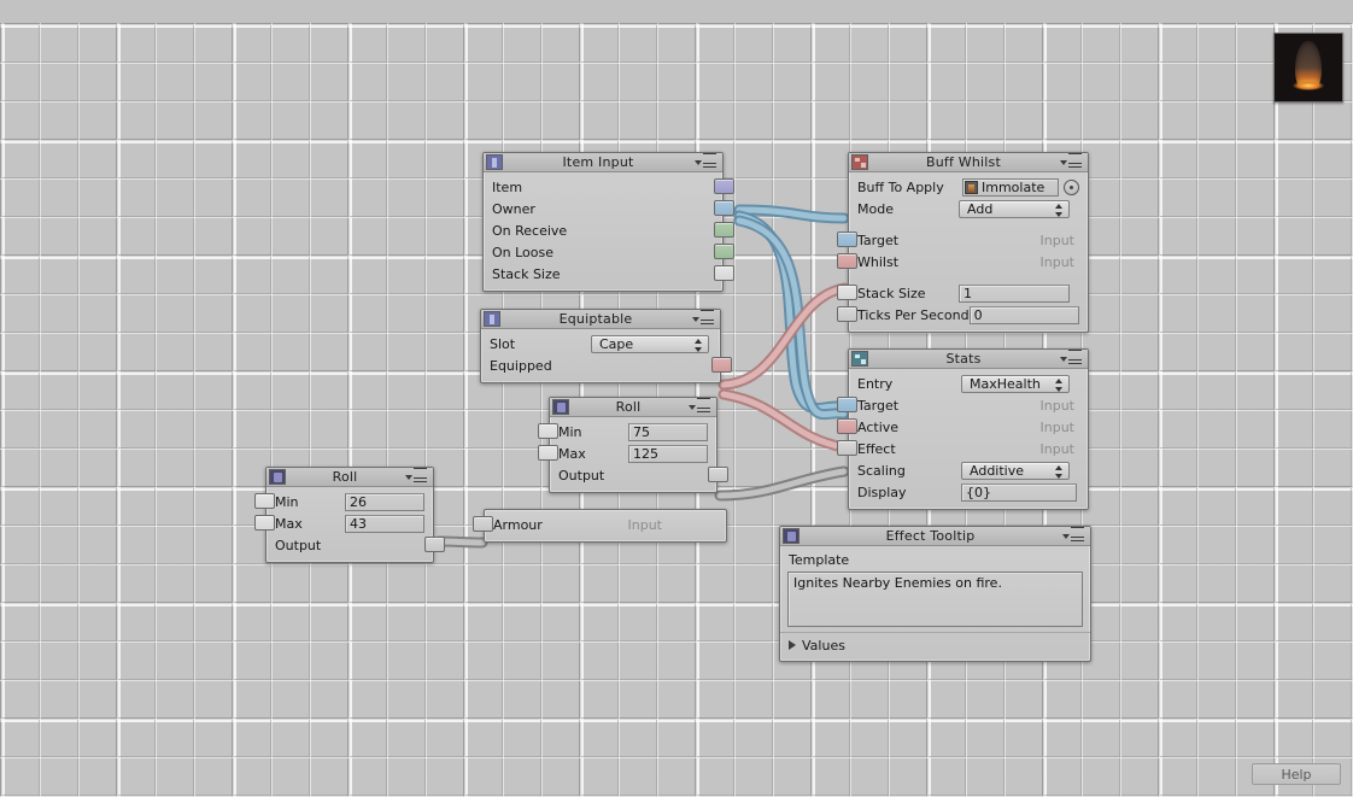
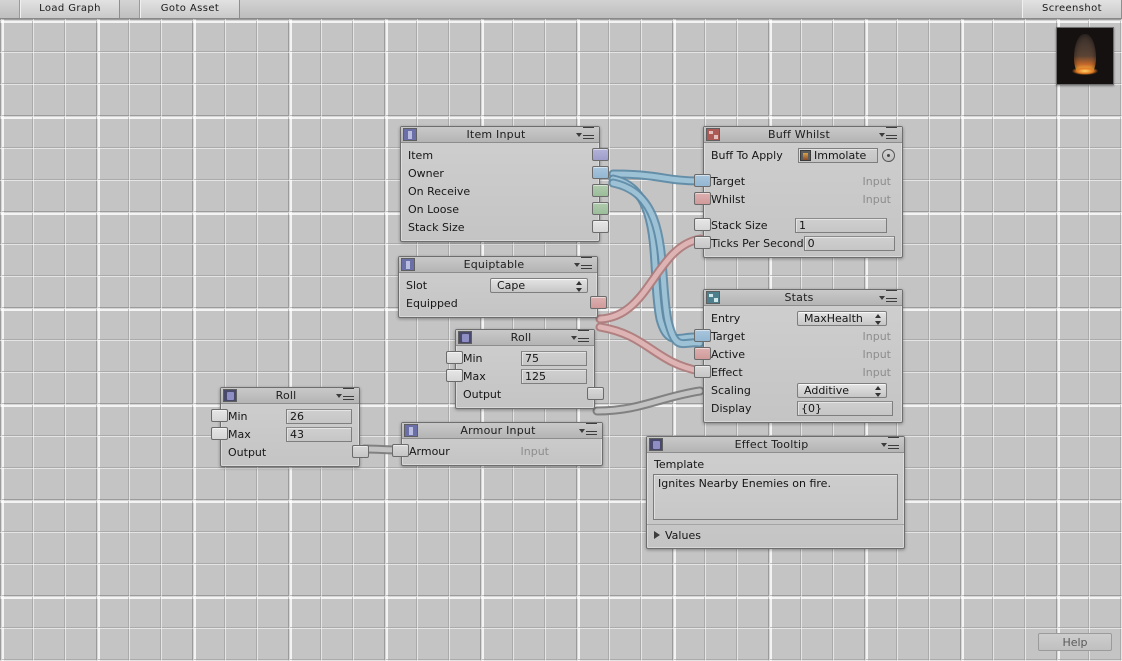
+ Load Graph
+ Goto Asset
+ Screenshot
  Item Input
  Item
  Owner
  On Receive
  On Loose
  Stack Size
  Buff Whilst
  Buff To Apply
  Immolate
- Mode
- Add
  Target
  Input
  Whilst
  Input
  Stack Size
  1
  Ticks Per Second
  0
  Equiptable
  Slot
  Cape
  Equipped
  Stats
  Entry
  MaxHealth
  Target
  Input
  Active
  Input
  Effect
  Input
  Scaling
  Additive
  Display
  {0}
  Roll
  Min
  75
  Max
  125
  Output
  Roll
  Min
  26
  Max
  43
  Output
+ Armour Input
  Armour
  Input
  Effect Tooltip
  Template
  Ignites Nearby Enemies on fire.
  Values
  Help
